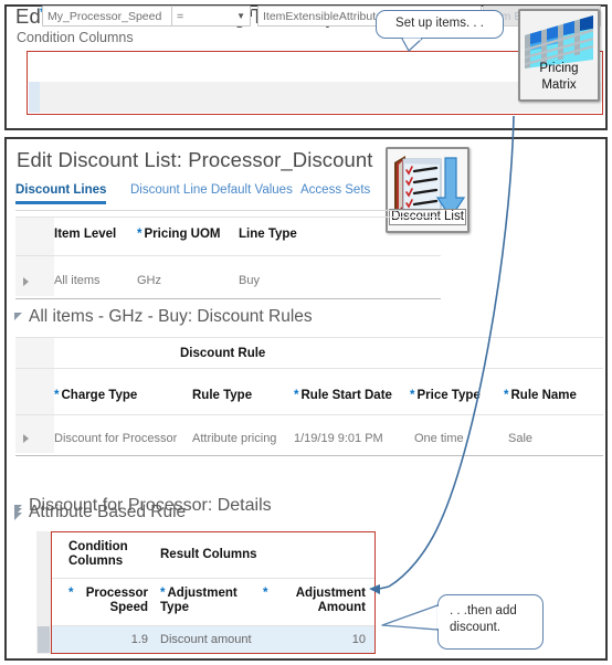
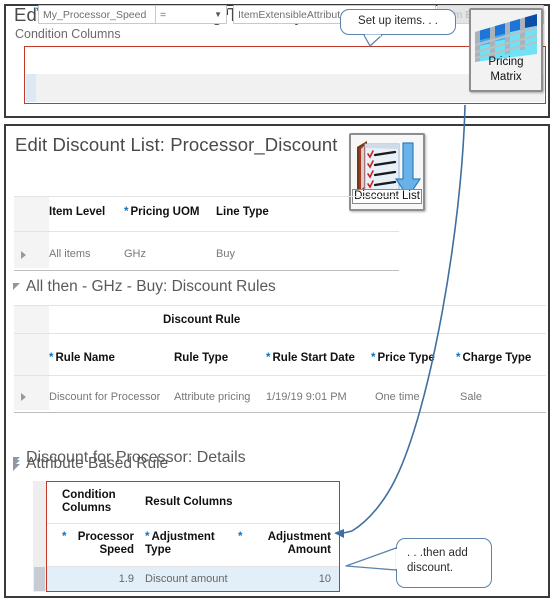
  Condition Columns
  My_Processor_Speed
  =
  ▼
  Pricing
  Matrix
  Set up items. . .
  Edit Discount List: Processor_Discount
- Discount Lines
- Discount Line Default Values
- Access Sets
  Item Level
  * Pricing UOM
  Line Type
  All items
  GHz
  Buy
- All items - GHz - Buy: Discount Rules
+ All then - GHz - Buy: Discount Rules
  Discount Rule
- * Charge Type
+ * Rule Name
  Rule Type
  * Rule Start Date
  * Price Type
- * Rule Name
+ * Charge Type
  Discount for Processor
  Attribute pricing
  1/19/19 9:01 PM
  One time
  Sale
  Discount for Processor: Details
  Attribute Based Rule
  Condition
  Columns
  Result Columns
  *
  Processor
  Speed
  * Adjustment
  Type
  *
  Adjustment
  Amount
  1.9
  Discount amount
  10
  . . .then add
  discount.
